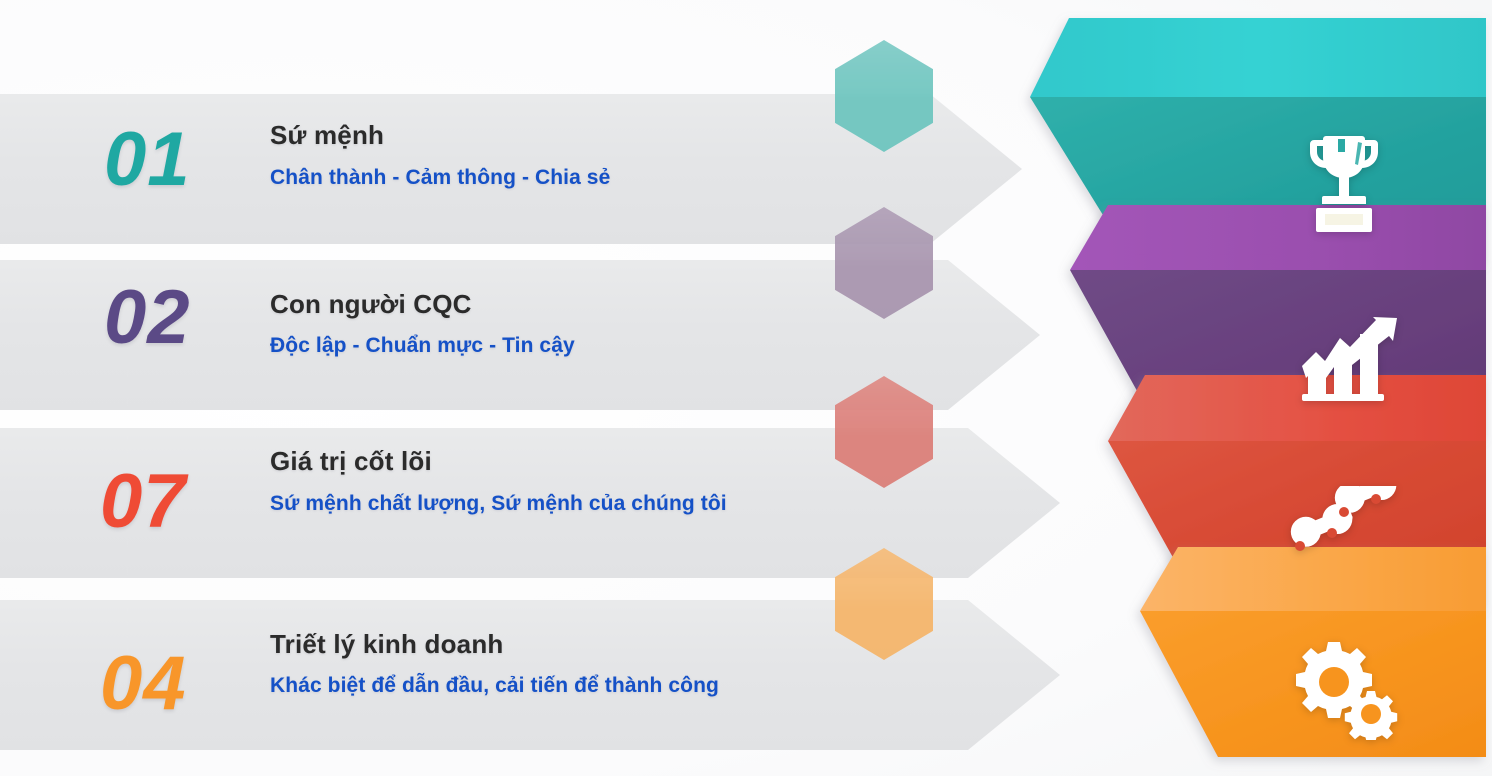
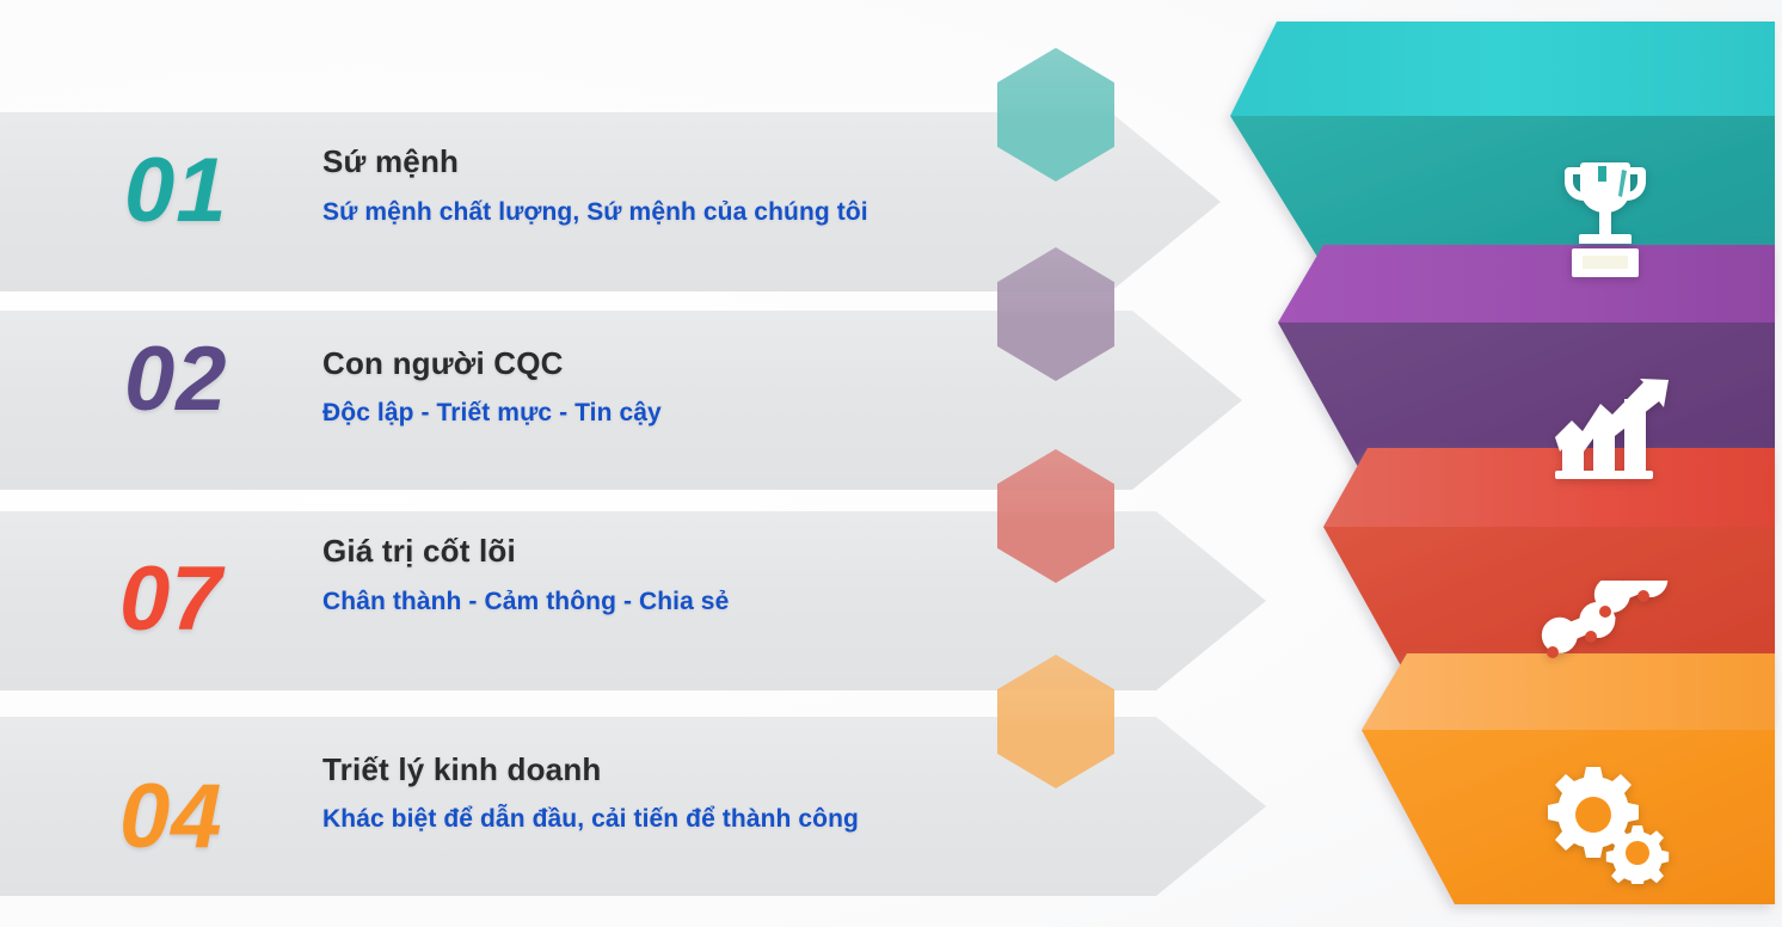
  01
  Sứ mệnh
- Chân thành - Cảm thông - Chia sẻ
+ Sứ mệnh chất lượng, Sứ mệnh của chúng tôi
  02
  Con người CQC
- Độc lập - Chuẩn mực - Tin cậy
+ Độc lập - Triết mực - Tin cậy
  07
  Giá trị cốt lõi
- Sứ mệnh chất lượng, Sứ mệnh của chúng tôi
+ Chân thành - Cảm thông - Chia sẻ
  04
  Triết lý kinh doanh
  Khác biệt để dẫn đầu, cải tiến để thành công
